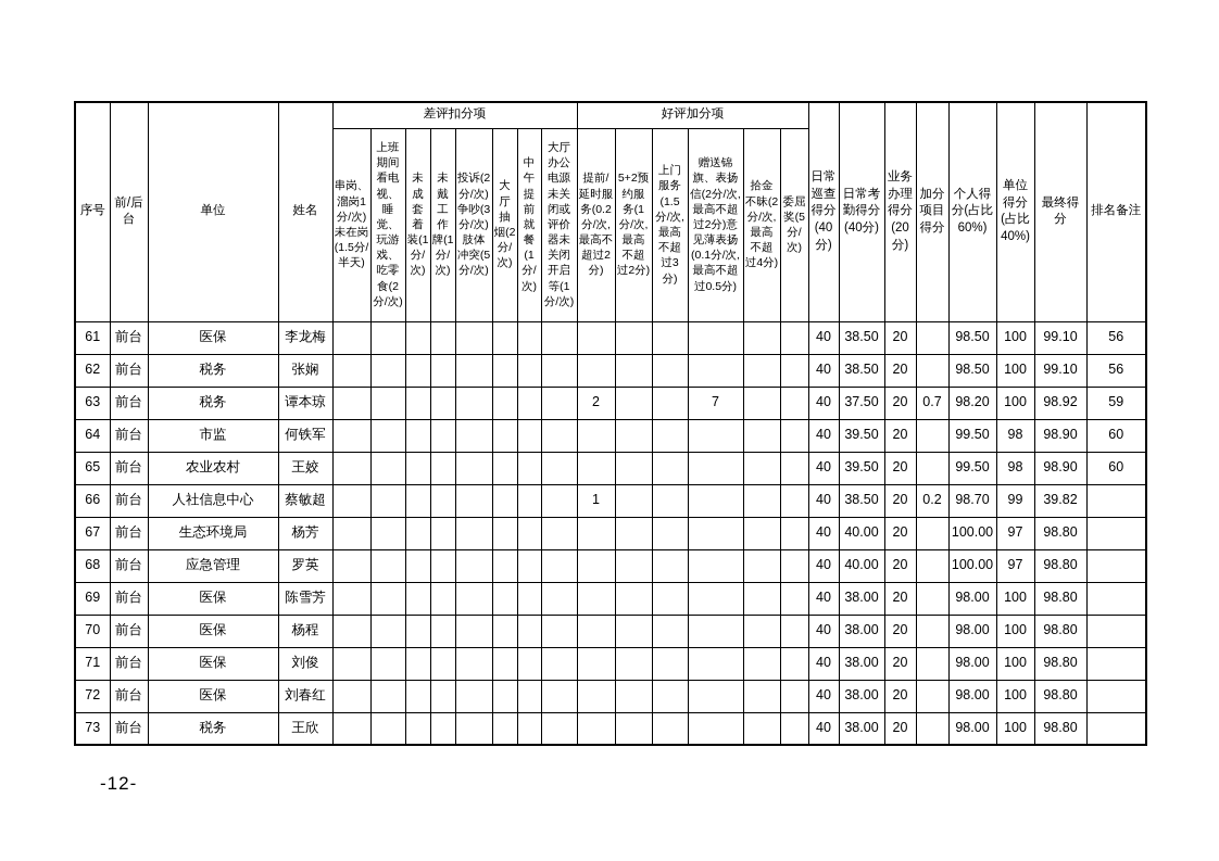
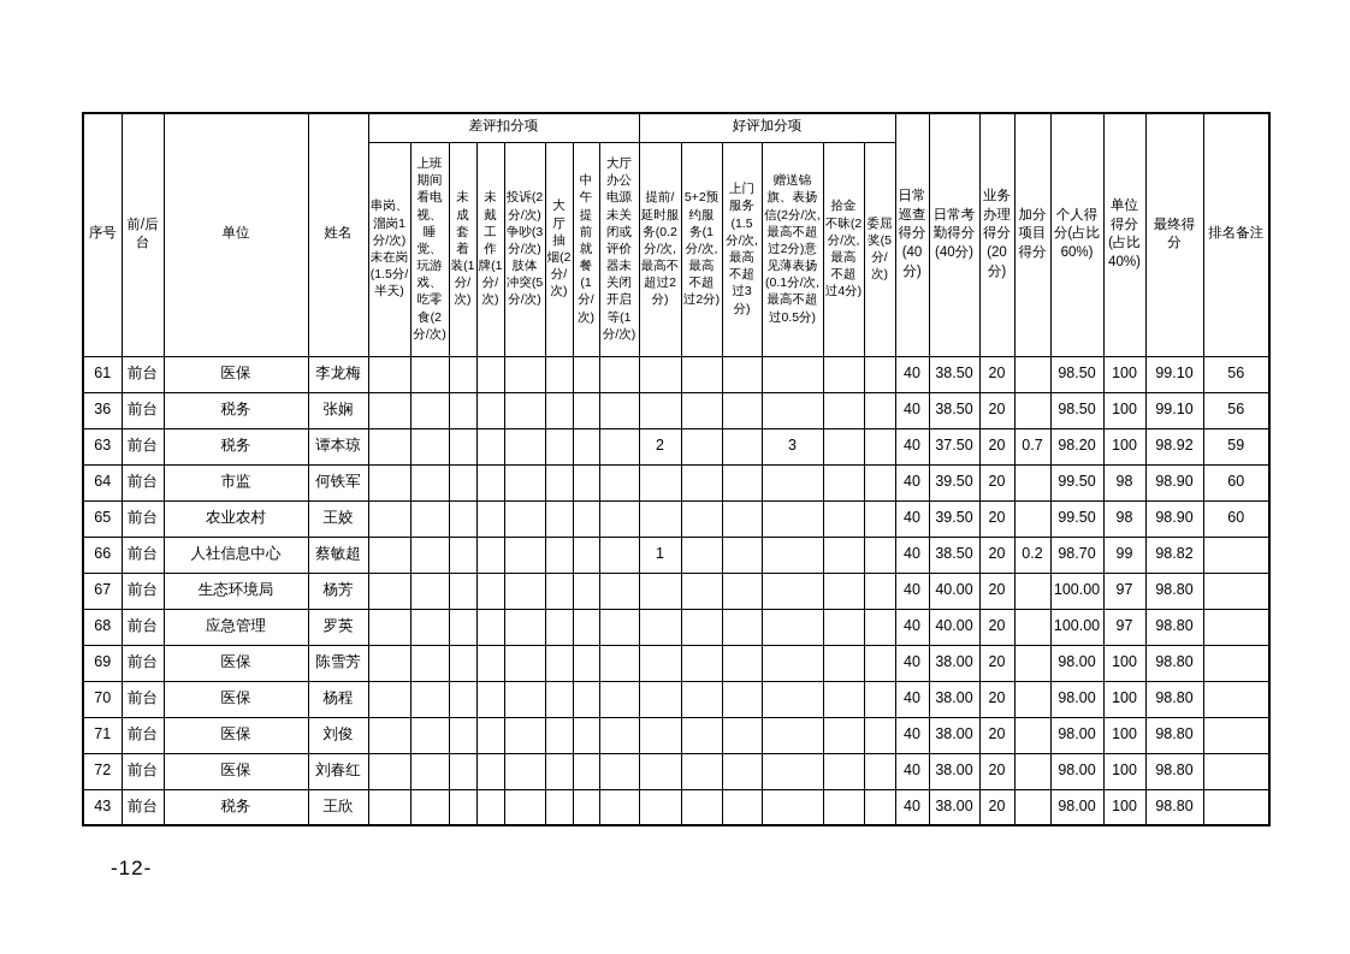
  序号	前/后台	单位	姓名	差评扣分项	好评加分项	日常巡查得分(40分)	日常考勤得分(40分)	业务办理得分(20分)	加分项目得分	个人得分(占比60%)	单位得分(占比40%)	最终得分	排名备注
  串岗、溜岗1分/次)未在岗(1.5分/半天)	上班期间看电视、睡觉、玩游戏、吃零食(2分/次)	未成套着装(1分/次)	未戴工作牌(1分/次)	投诉(2分/次)争吵(3分/次)肢体冲突(5分/次)	大厅抽烟(2分/次)	中午提前就餐(1分/次)	大厅办公电源未关闭或评价器未关闭开启等(1分/次)	提前/延时服务(0.2分/次,最高不超过2分)	5+2预约服务(1分/次,最高不超过2分)	上门服务(1.5分/次,最高不超过3分)	赠送锦旗、表扬信(2分/次,最高不超过2分)意见薄表扬(0.1分/次,最高不超过0.5分)	拾金不昧(2分/次,最高不超过4分)	委屈奖(5分/次)
  61	前台	医保	李龙梅															40	38.50	20		98.50	100	99.10	56
- 62	前台	税务	张娴															40	38.50	20		98.50	100	99.10	56
+ 36	前台	税务	张娴															40	38.50	20		98.50	100	99.10	56
- 63	前台	税务	谭本琼									2			7			40	37.50	20	0.7	98.20	100	98.92	59
+ 63	前台	税务	谭本琼									2			3			40	37.50	20	0.7	98.20	100	98.92	59
  64	前台	市监	何铁军															40	39.50	20		99.50	98	98.90	60
  65	前台	农业农村	王姣															40	39.50	20		99.50	98	98.90	60
- 66	前台	人社信息中心	蔡敏超									1						40	38.50	20	0.2	98.70	99	39.82
+ 66	前台	人社信息中心	蔡敏超									1						40	38.50	20	0.2	98.70	99	98.82
  67	前台	生态环境局	杨芳															40	40.00	20		100.00	97	98.80
  68	前台	应急管理	罗英															40	40.00	20		100.00	97	98.80
  69	前台	医保	陈雪芳															40	38.00	20		98.00	100	98.80
  70	前台	医保	杨程															40	38.00	20		98.00	100	98.80
  71	前台	医保	刘俊															40	38.00	20		98.00	100	98.80
  72	前台	医保	刘春红															40	38.00	20		98.00	100	98.80
- 73	前台	税务	王欣															40	38.00	20		98.00	100	98.80
+ 43	前台	税务	王欣															40	38.00	20		98.00	100	98.80
  -12-
